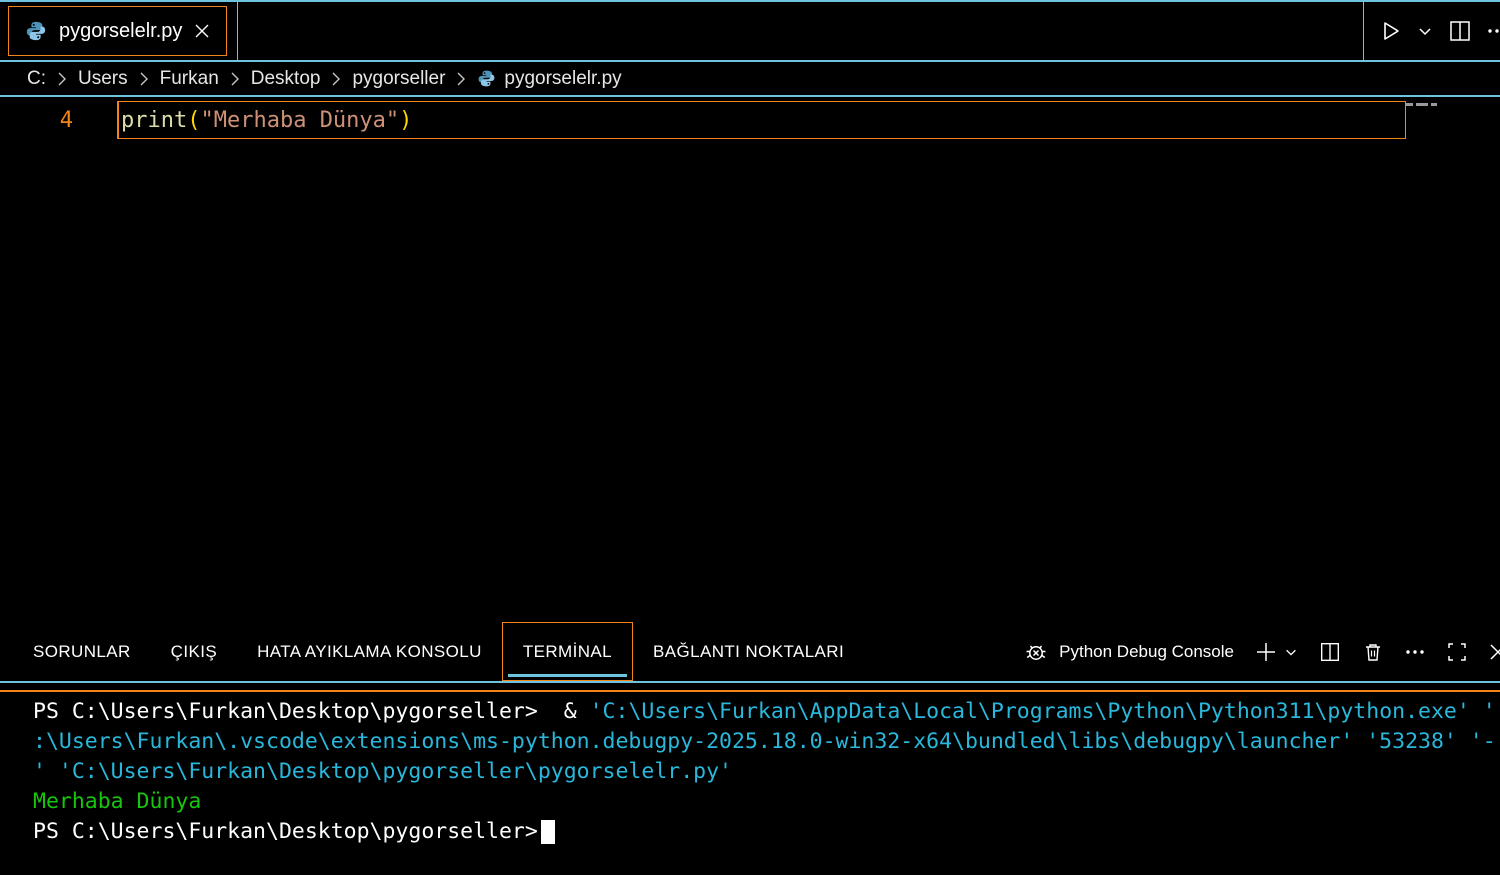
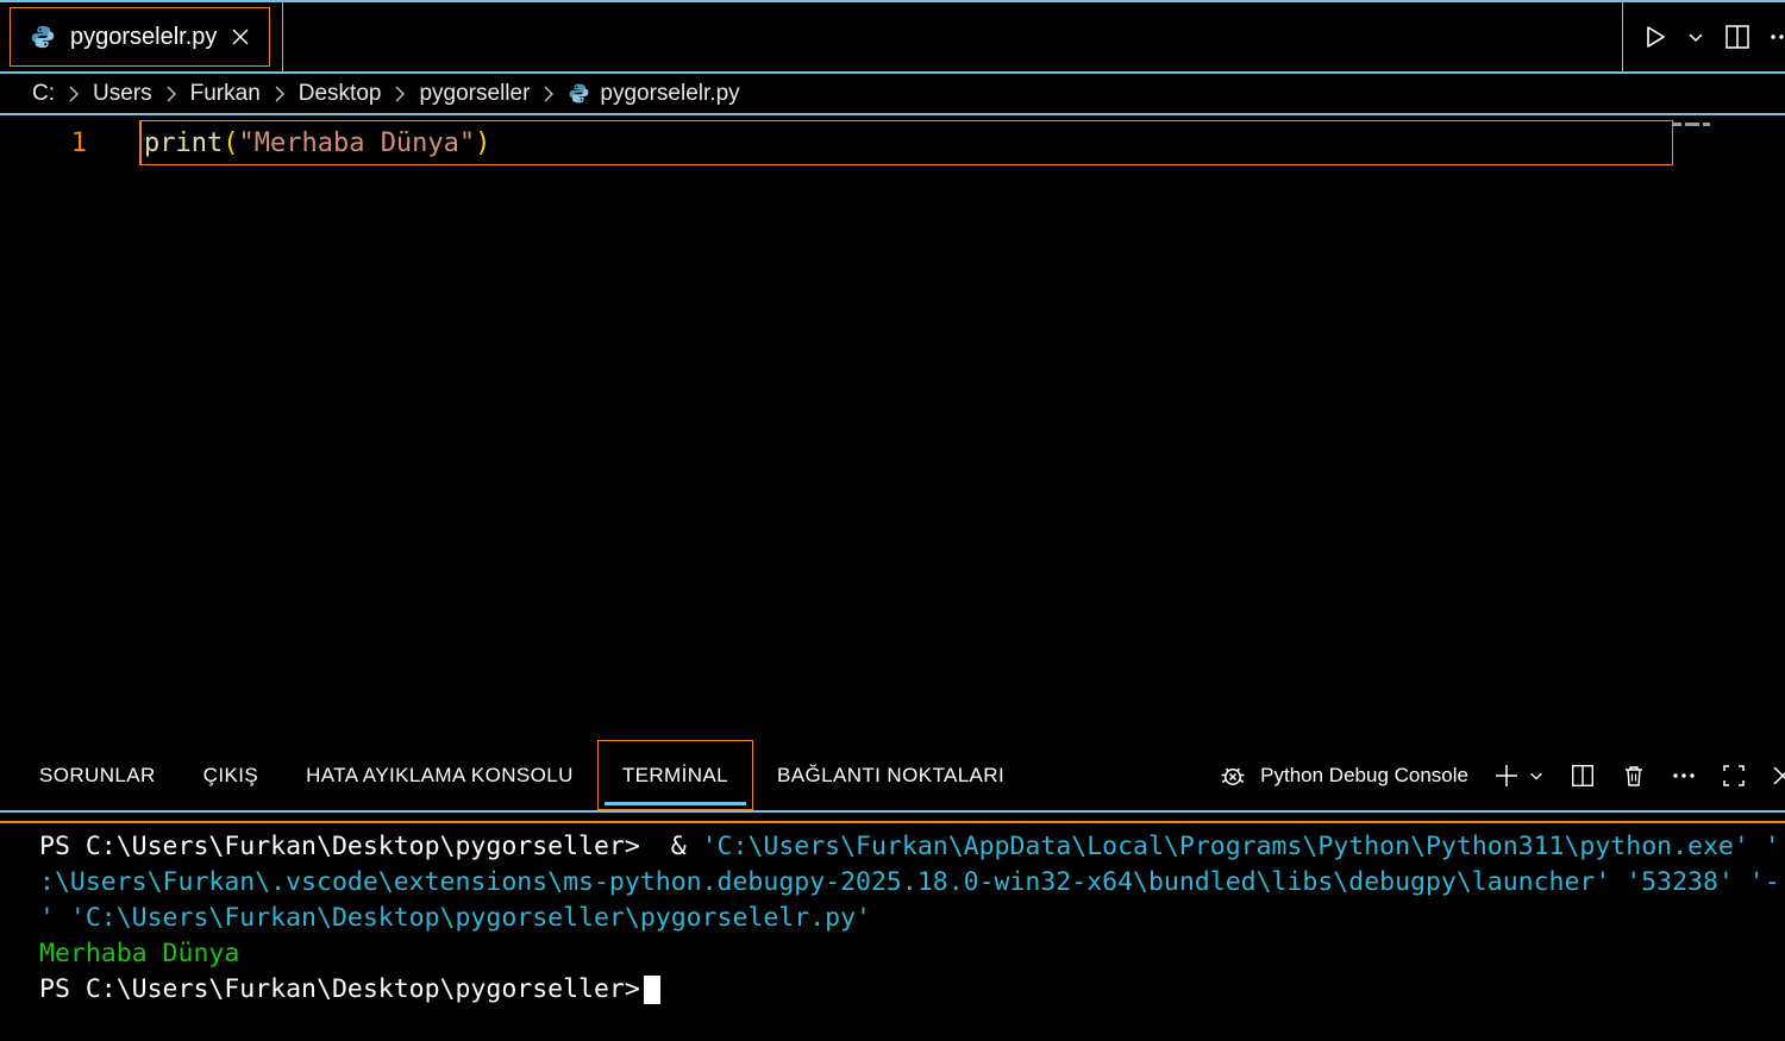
  pygorselelr.py
  C:
  Users
  Furkan
  Desktop
  pygorseller
  pygorselelr.py
- 4
+ 1
  print("Merhaba Dünya")
  SORUNLAR
  ÇIKIŞ
  HATA AYIKLAMA KONSOLU
  TERMİNAL
  BAĞLANTI NOKTALARI
  Python Debug Console
  PS C:\Users\Furkan\Desktop\pygorseller> & 'C:\Users\Furkan\AppData\Local\Programs\Python\Python311\python.exe' '
  :\Users\Furkan\.vscode\extensions\ms-python.debugpy-2025.18.0-win32-x64\bundled\libs\debugpy\launcher' '53238' '-
  ' 'C:\Users\Furkan\Desktop\pygorseller\pygorselelr.py'
  Merhaba Dünya
  PS C:\Users\Furkan\Desktop\pygorseller>
